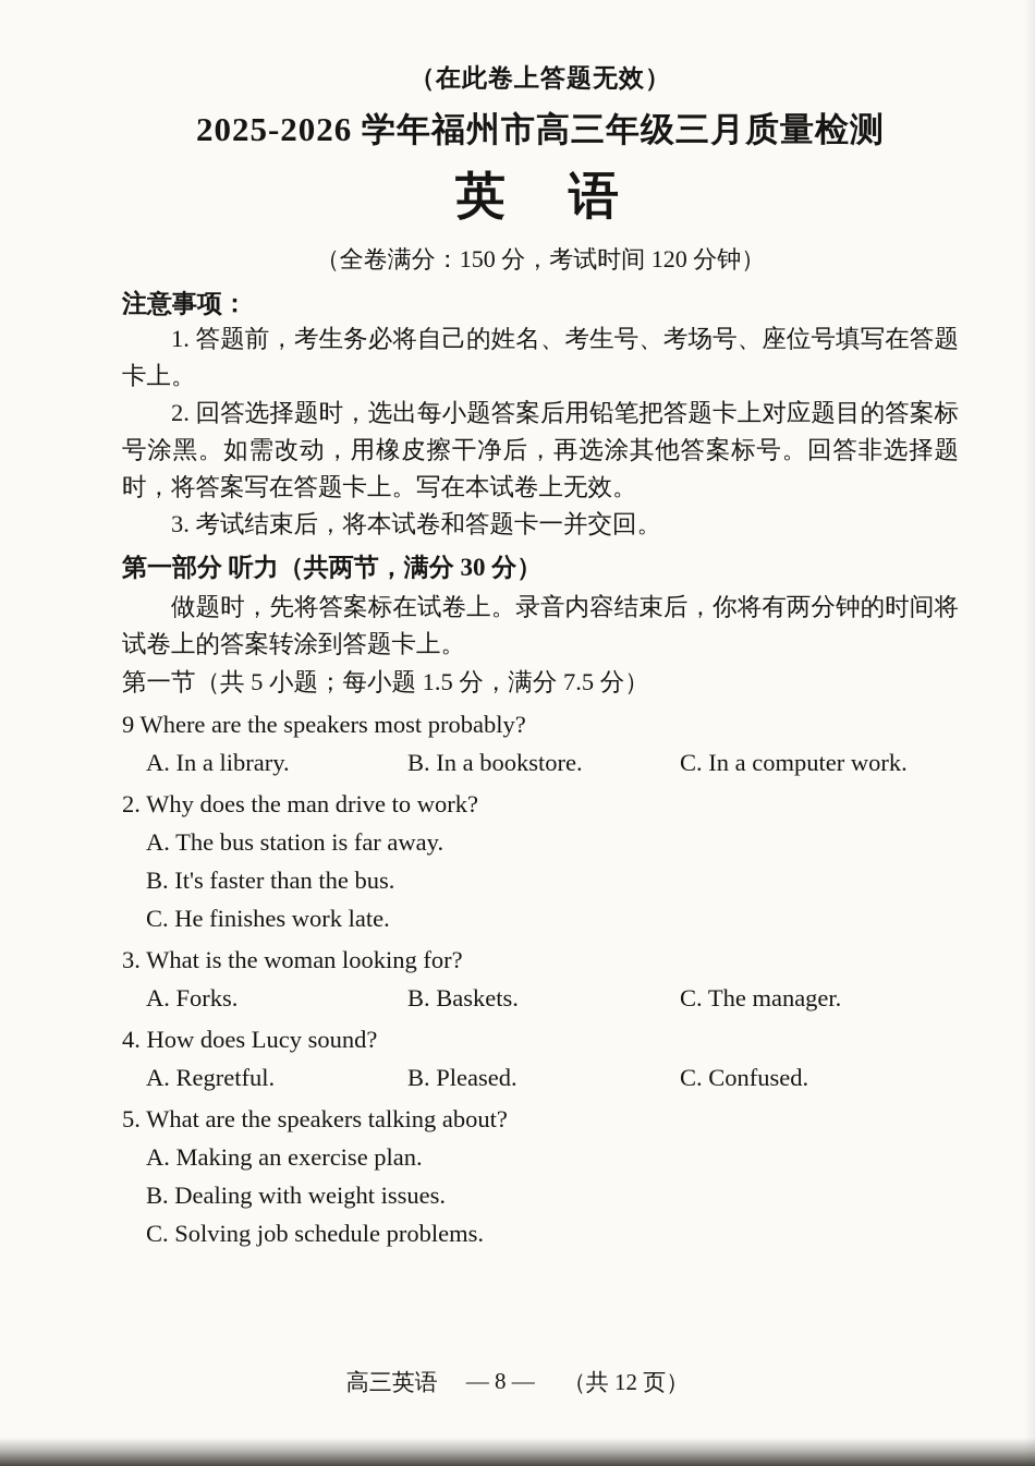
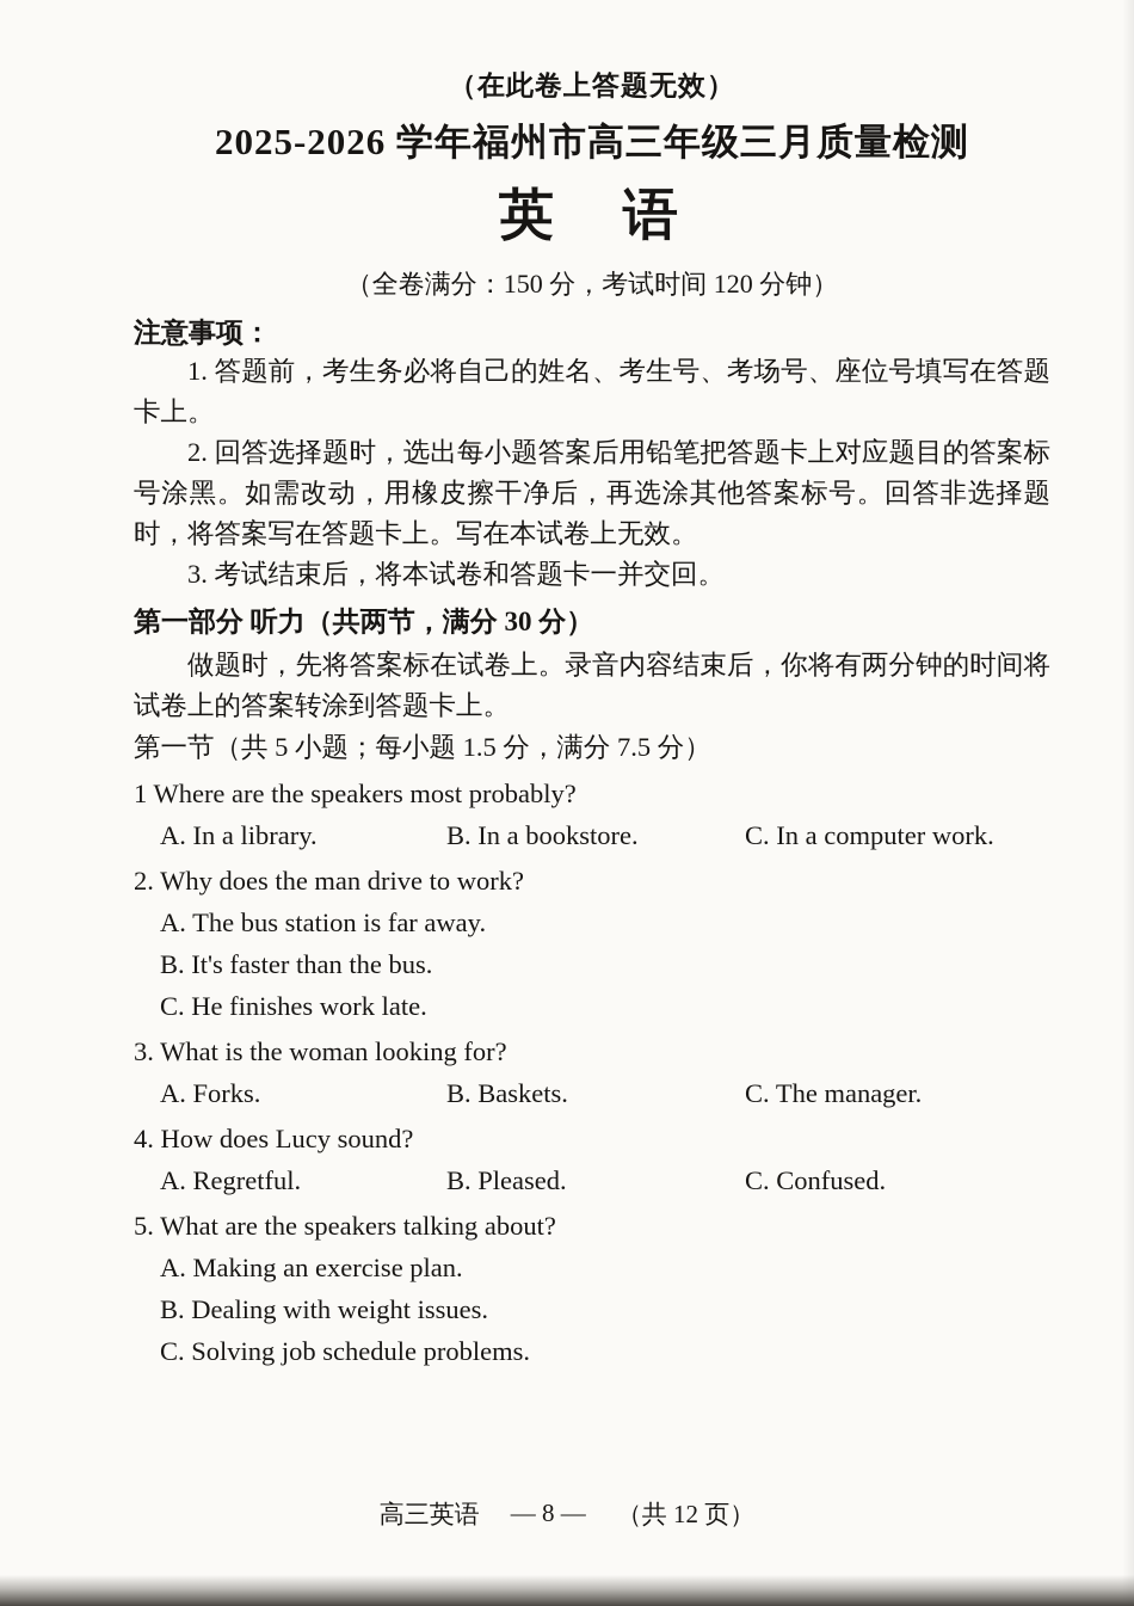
  （在此卷上答题无效）
  2025-2026 学年福州市高三年级三月质量检测
  英 语
  （全卷满分：150 分，考试时间 120 分钟）
  注意事项：
  1. 答题前，考生务必将自己的姓名、考生号、考场号、座位号填写在答题卡上。
  2. 回答选择题时，选出每小题答案后用铅笔把答题卡上对应题目的答案标号涂黑。如需改动，用橡皮擦干净后，再选涂其他答案标号。回答非选择题时，将答案写在答题卡上。写在本试卷上无效。
  3. 考试结束后，将本试卷和答题卡一并交回。
  第一部分 听力（共两节，满分 30 分）
  做题时，先将答案标在试卷上。录音内容结束后，你将有两分钟的时间将试卷上的答案转涂到答题卡上。
  第一节（共 5 小题；每小题 1.5 分，满分 7.5 分）
- 9 Where are the speakers most probably?
+ 1 Where are the speakers most probably?
  A. In a library.
  B. In a bookstore.
  C. In a computer work.
  2. Why does the man drive to work?
  A. The bus station is far away.
  B. It's faster than the bus.
  C. He finishes work late.
  3. What is the woman looking for?
  A. Forks.
  B. Baskets.
  C. The manager.
  4. How does Lucy sound?
  A. Regretful.
  B. Pleased.
  C. Confused.
  5. What are the speakers talking about?
  A. Making an exercise plan.
  B. Dealing with weight issues.
  C. Solving job schedule problems.
  高三英语
  — 8 —
  （共 12 页）
